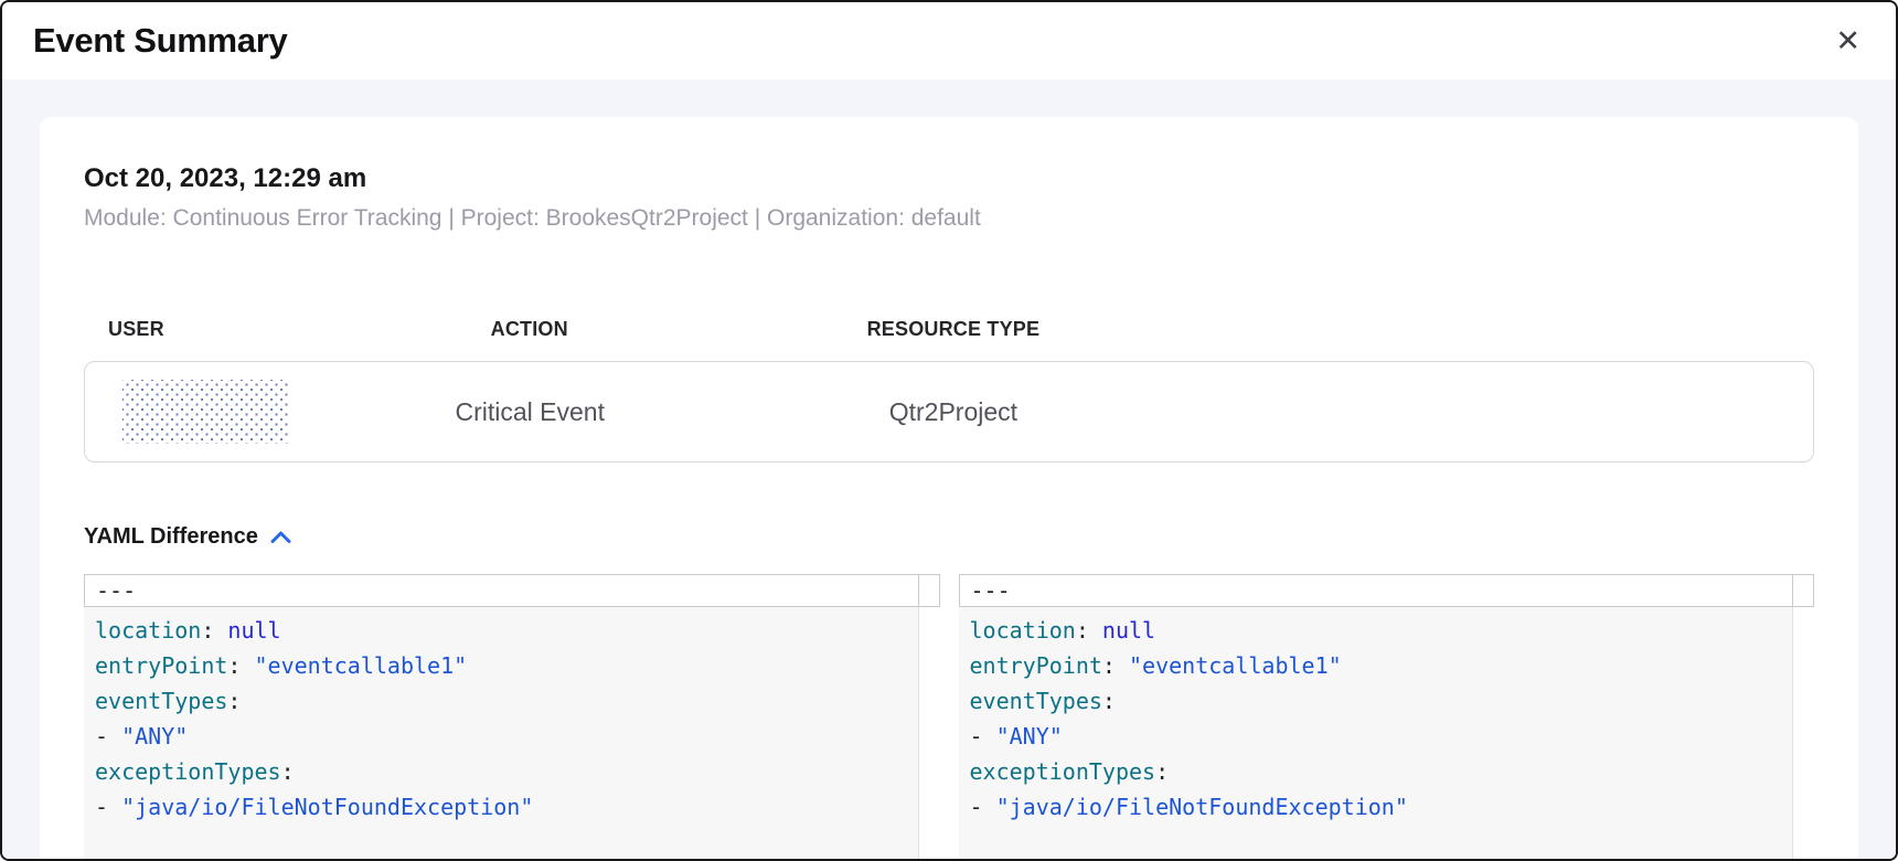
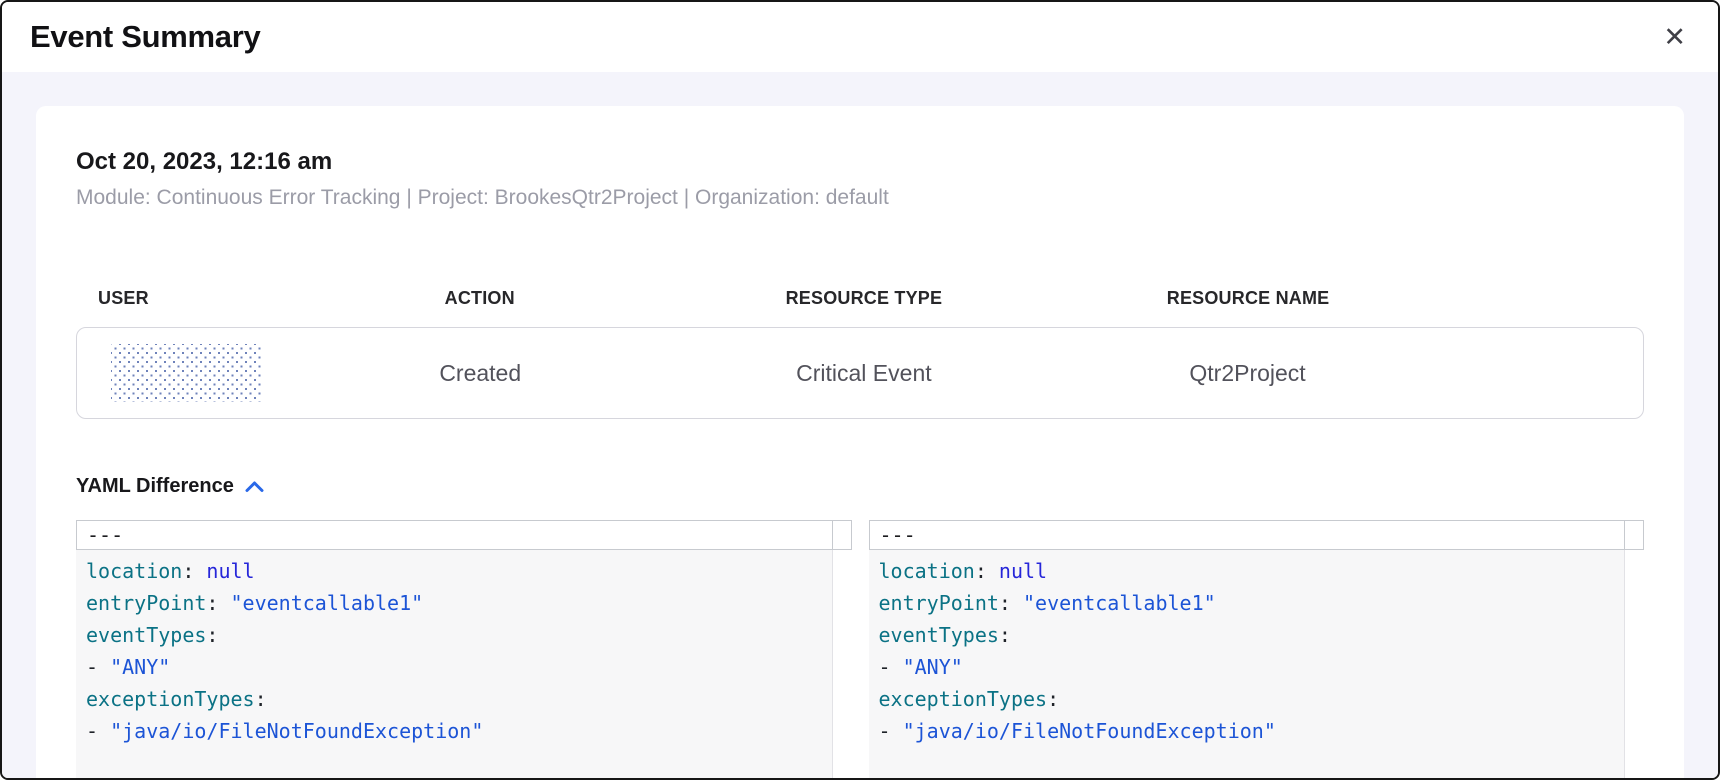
  Event Summary
  ✕
- Oct 20, 2023, 12:29 am
+ Oct 20, 2023, 12:16 am
  Module: Continuous Error Tracking | Project: BrookesQtr2Project | Organization: default
  USER
  ACTION
  RESOURCE TYPE
+ RESOURCE NAME
+ Created
  Critical Event
  Qtr2Project
  YAML Difference
  ---
  location: null
  entryPoint: "eventcallable1"
  eventTypes:
  - "ANY"
  exceptionTypes:
  - "java/io/FileNotFoundException"
  ---
  location: null
  entryPoint: "eventcallable1"
  eventTypes:
  - "ANY"
  exceptionTypes:
  - "java/io/FileNotFoundException"
